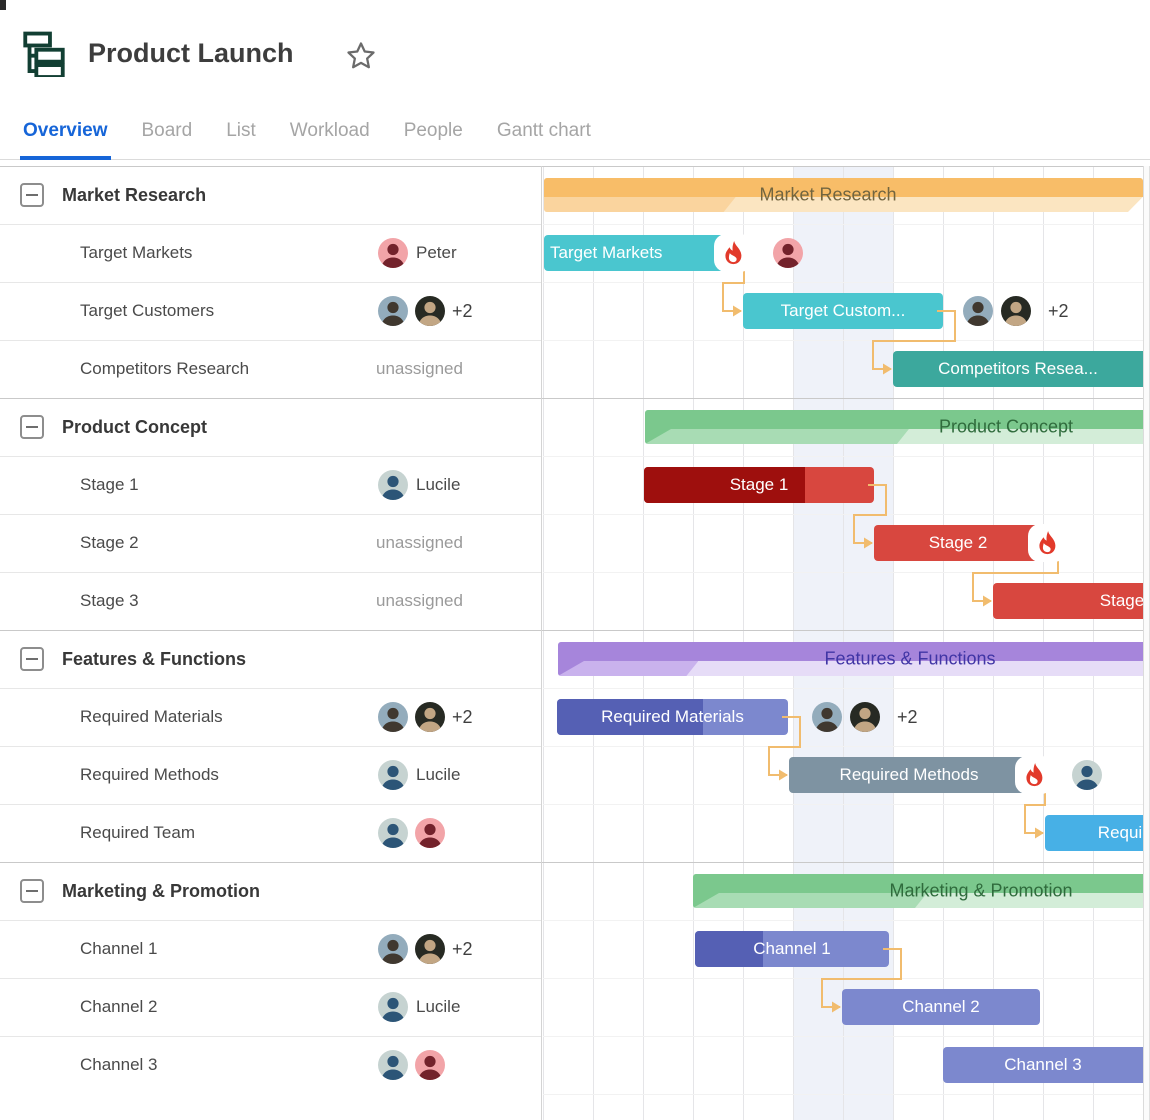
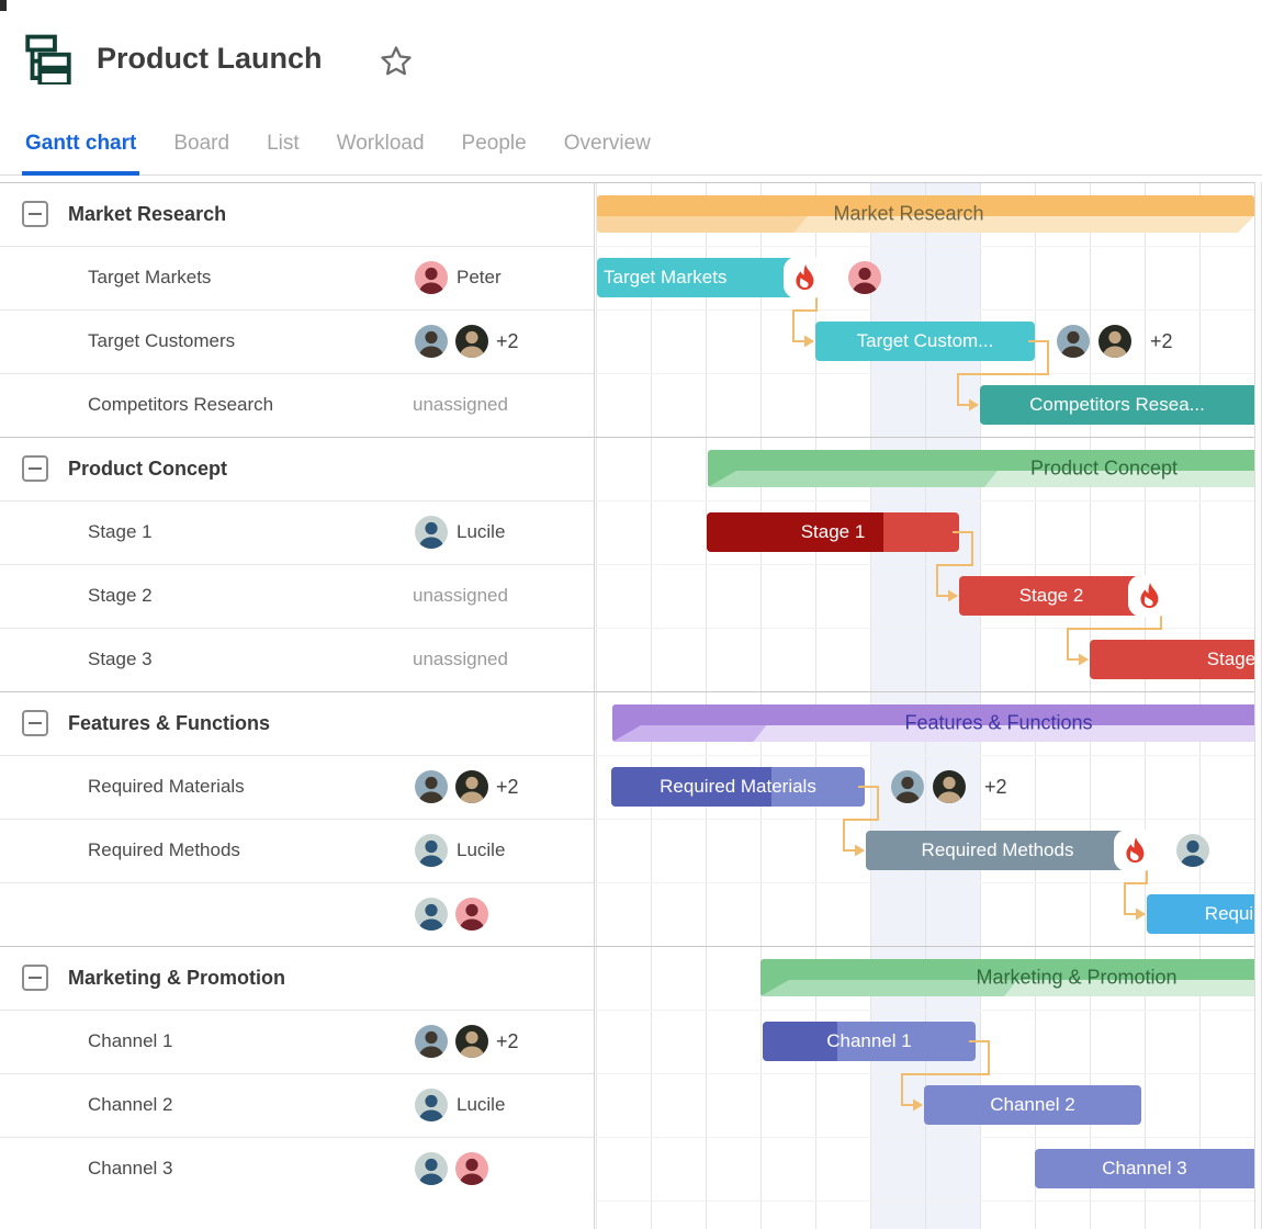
  Product Launch
- Overview
+ Gantt chart
  Board
  List
  Workload
  People
- Gantt chart
+ Overview
  Market Research
  Target Markets
  Peter
  Target Customers
  +2
  Competitors Research
  unassigned
  Product Concept
  Stage 1
  Lucile
  Stage 2
  unassigned
  Stage 3
  unassigned
  Features & Functions
  Required Materials
  +2
  Required Methods
  Lucile
- Required Team
  Marketing & Promotion
  Channel 1
  +2
  Channel 2
  Lucile
  Channel 3
  Market Research
  Target Markets
  Target Custom...
  Competitors Resea...
  Product Concept
  Stage 1
  Stage 2
  Stage
  Features & Functions
  Required Materials
  Required Methods
  Requi
  Marketing & Promotion
  Channel 1
  Channel 2
  Channel 3
  +2
  +2
